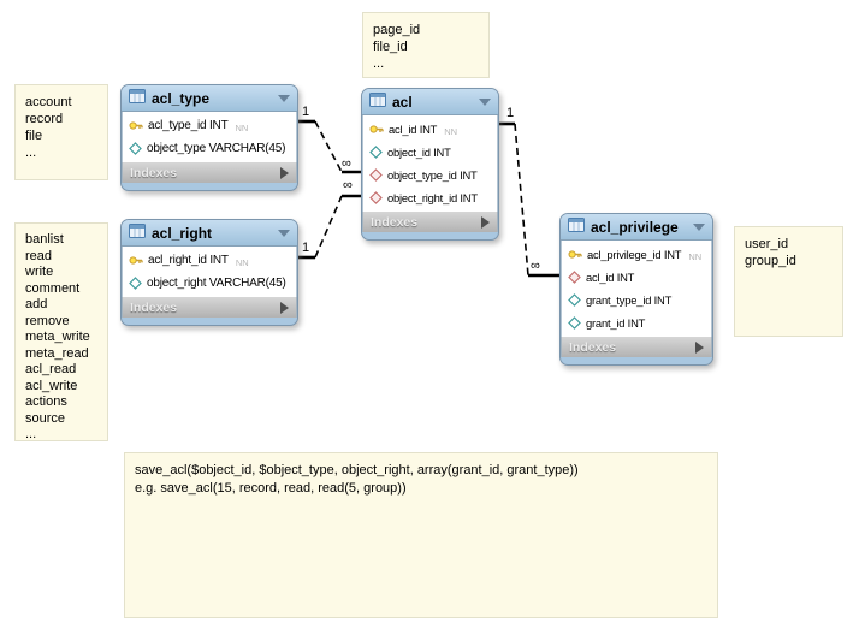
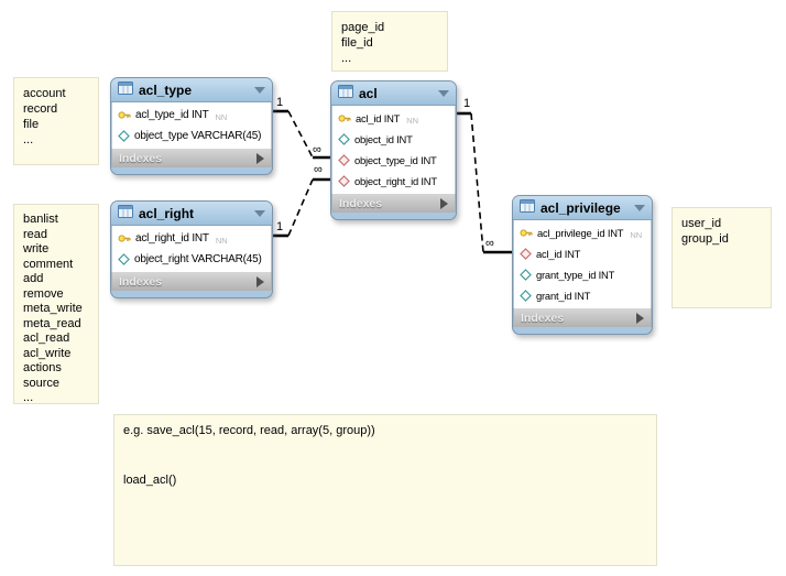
  1
  ∞
  1
  ∞
  1
  ∞
  page_id
  file_id
  ...
  account
  record
  file
  ...
  banlist
  read
  write
  comment
  add
  remove
  meta_write
  meta_read
  acl_read
  acl_write
  actions
  source
  ...
  user_id
  group_id
- save_acl($object_id, $object_type, object_right, array(grant_id, grant_type))
- e.g. save_acl(15, record, read, read(5, group))
+ e.g. save_acl(15, record, read, array(5, group))
+ load_acl()
  acl_type
  acl_type_id INT
  NN
  object_type VARCHAR(45)
  Indexes
  acl
  acl_id INT
  NN
  object_id INT
  object_type_id INT
  object_right_id INT
  Indexes
  acl_right
  acl_right_id INT
  NN
  object_right VARCHAR(45)
  Indexes
  acl_privilege
  acl_privilege_id INT
  NN
  acl_id INT
  grant_type_id INT
  grant_id INT
  Indexes
